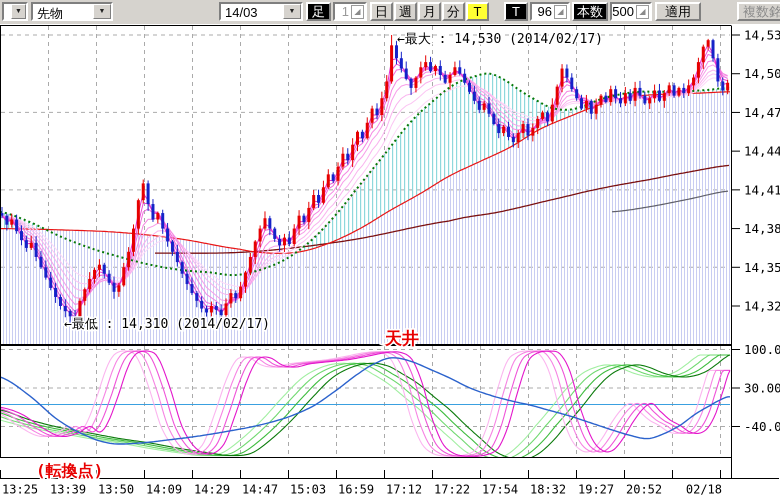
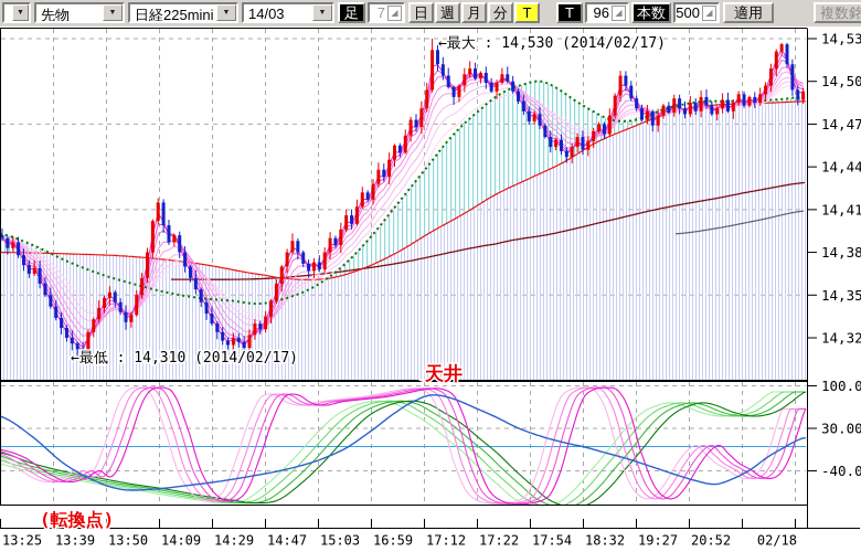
  先物
+ 日経225mini
  14/03
  足
- 1
+ 7
  ◢
  日
  週
  月
  分
  T
  T
  96
  ◢
  本数
  500
  ◢
  適用
  複数銘
  14,53
  14,50
  14,47
  14,44
  14,41
  14,38
  14,35
  14,32
  100.0
  30.00
  -40.0
  13:25
  13:39
  13:50
  14:09
  14:29
  14:47
  15:03
  16:59
  17:12
  17:22
  17:54
  18:32
  19:27
  20:52
  02/18
  ←最大 : 14,530 (2014/02/17)
  ←最低 : 14,310 (2014/02/17)
  天井
  (転換点)
